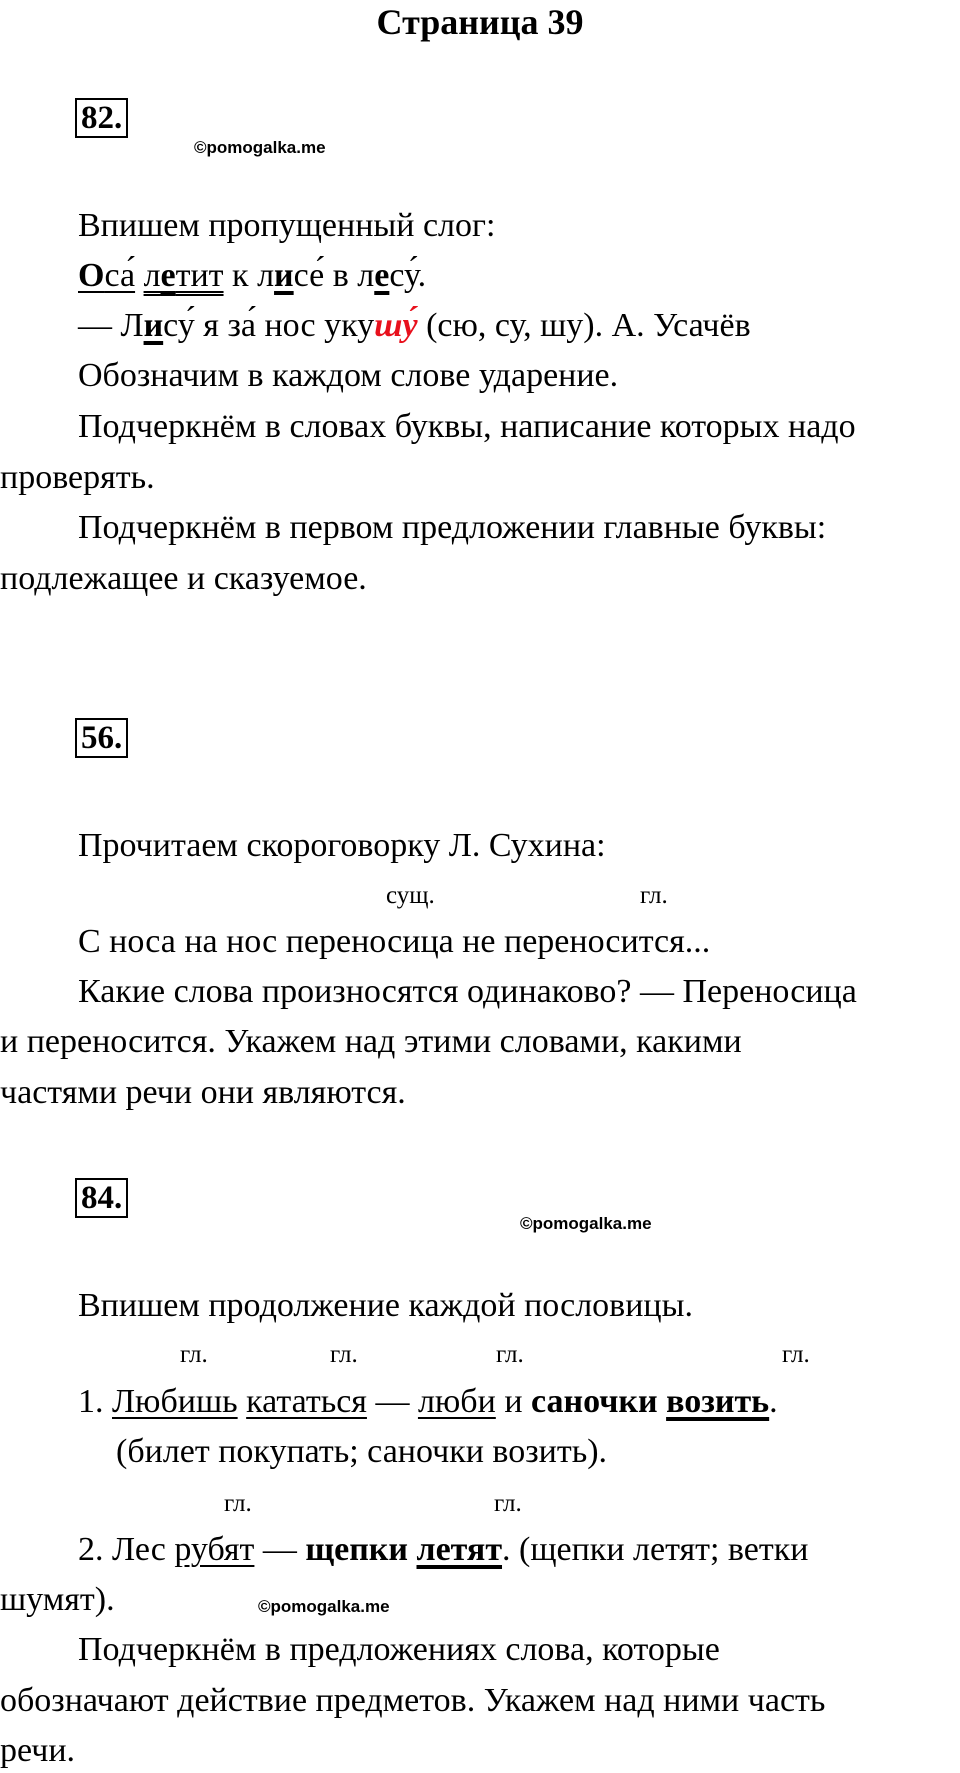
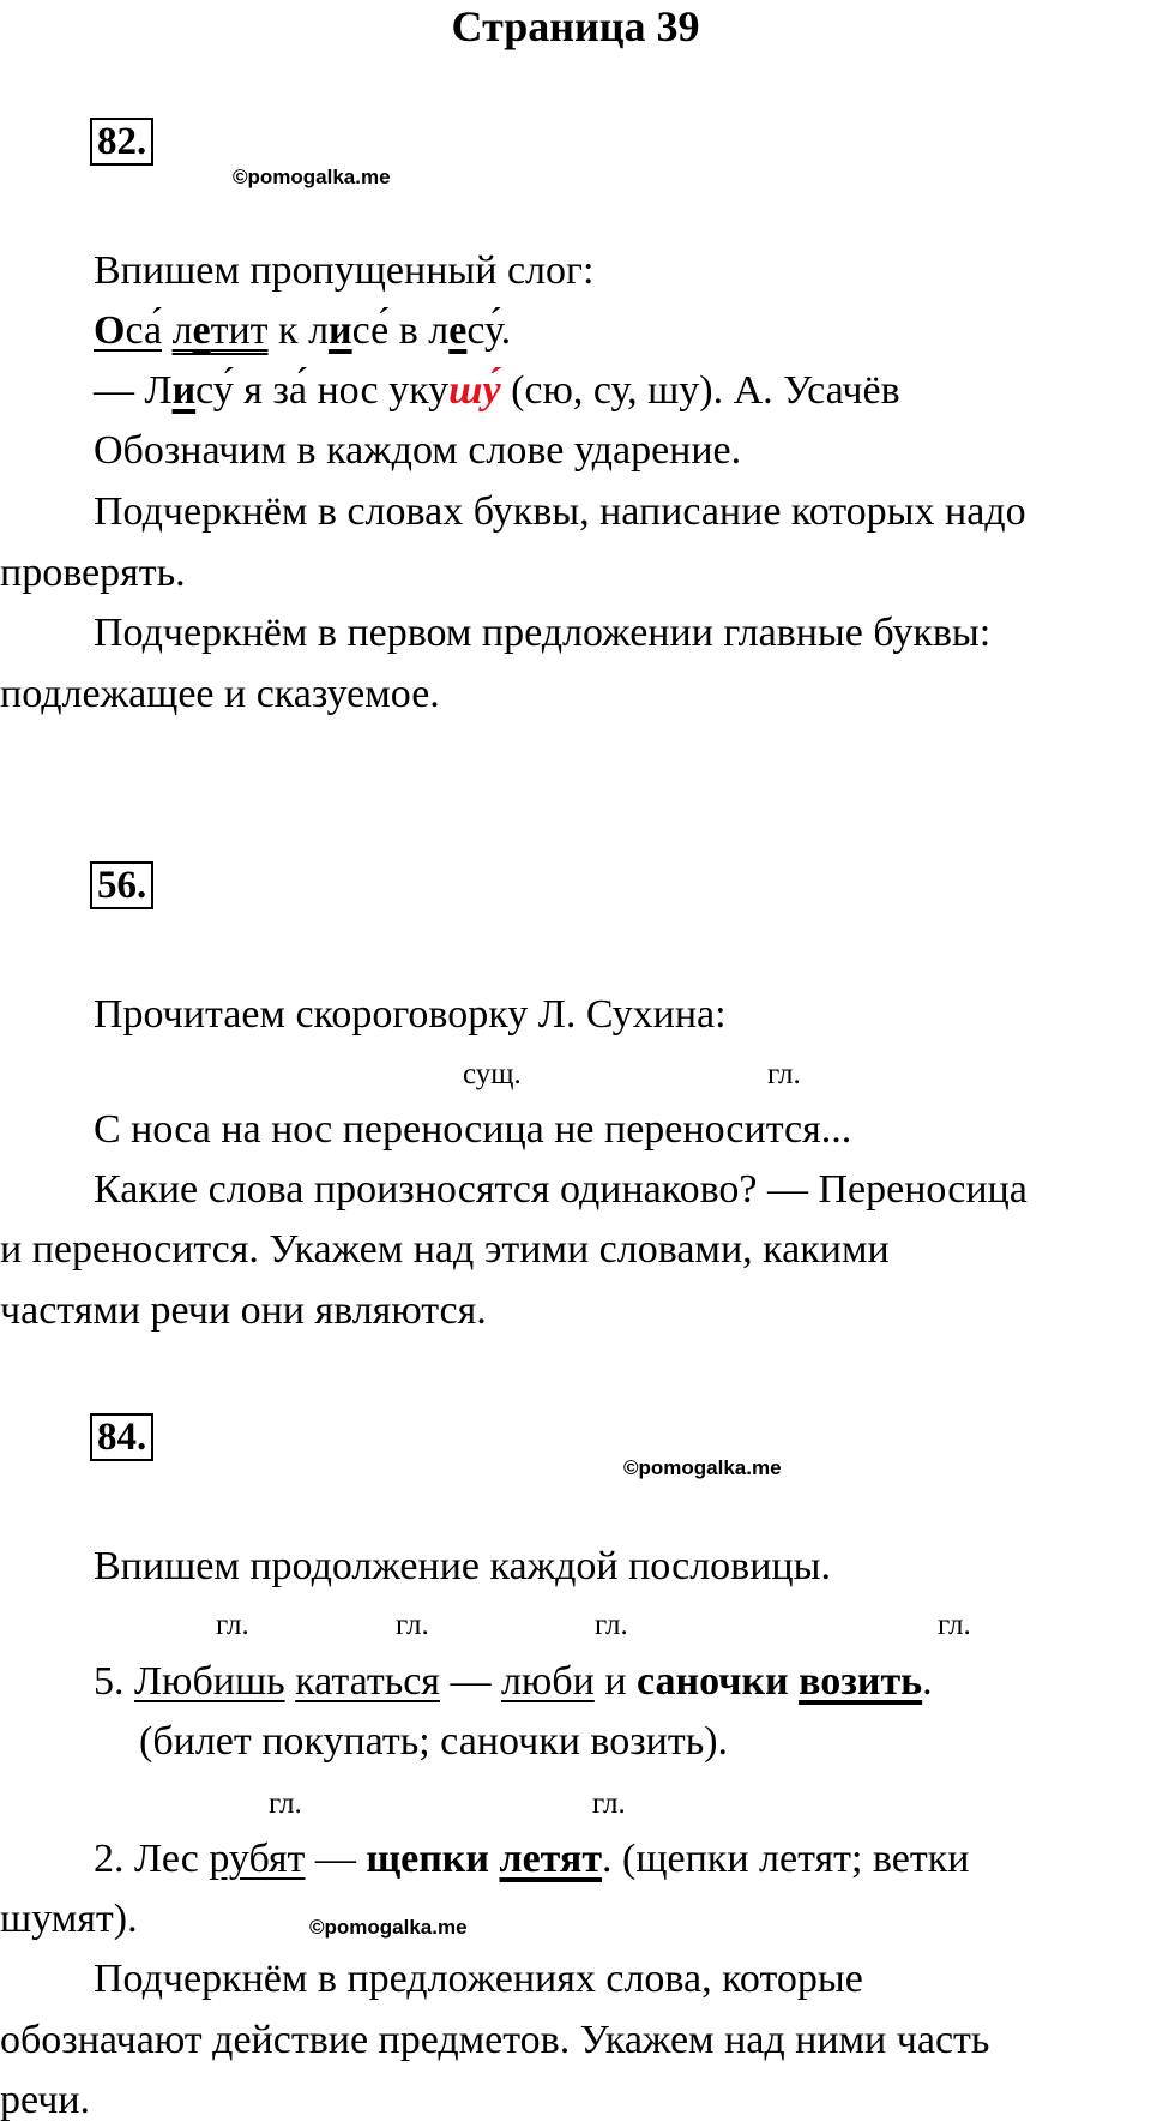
  Страница 39
  82.
  ©pomogalka.me
  Впишем пропущенный слог:
  Оса́ летит к лисе́ в лесу́.
  — Лису́ я за́ нос укушу́ (сю, су, шу). А. Усачёв
  Обозначим в каждом слове ударение.
  Подчеркнём в словах буквы, написание которых надо
  проверять.
  Подчеркнём в первом предложении главные буквы:
  подлежащее и сказуемое.
  56.
  Прочитаем скороговорку Л. Сухина:
  сущ.
  гл.
  С носа на нос переносица не переносится...
  Какие слова произносятся одинаково? — Переносица
  и переносится. Укажем над этими словами, какими
  частями речи они являются.
  84.
  ©pomogalka.me
  Впишем продолжение каждой пословицы.
  гл.
  гл.
  гл.
  гл.
- 1. Любишь кататься — люби и саночки возить.
+ 5. Любишь кататься — люби и саночки возить.
  (билет покупать; саночки возить).
  гл.
  гл.
  2. Лес рубят — щепки летят. (щепки летят; ветки
  шумят).
  ©pomogalka.me
  Подчеркнём в предложениях слова, которые
  обозначают действие предметов. Укажем над ними часть
  речи.
